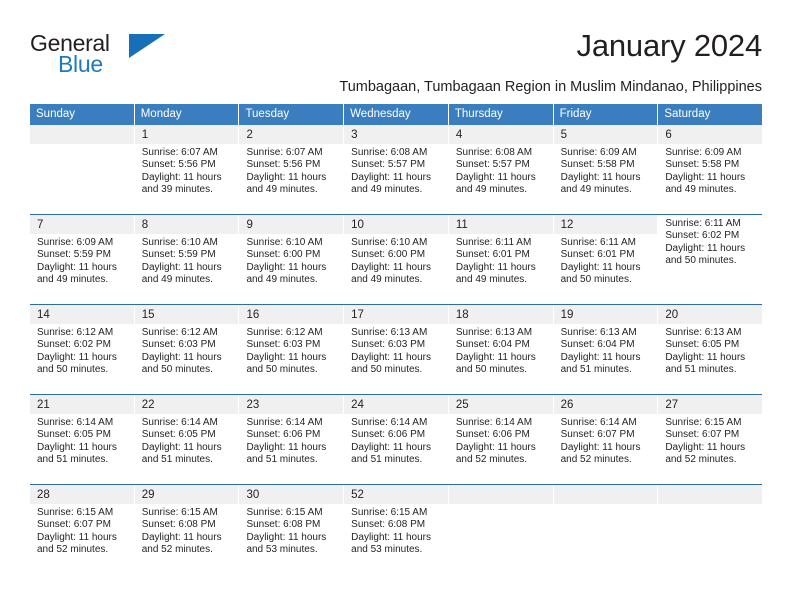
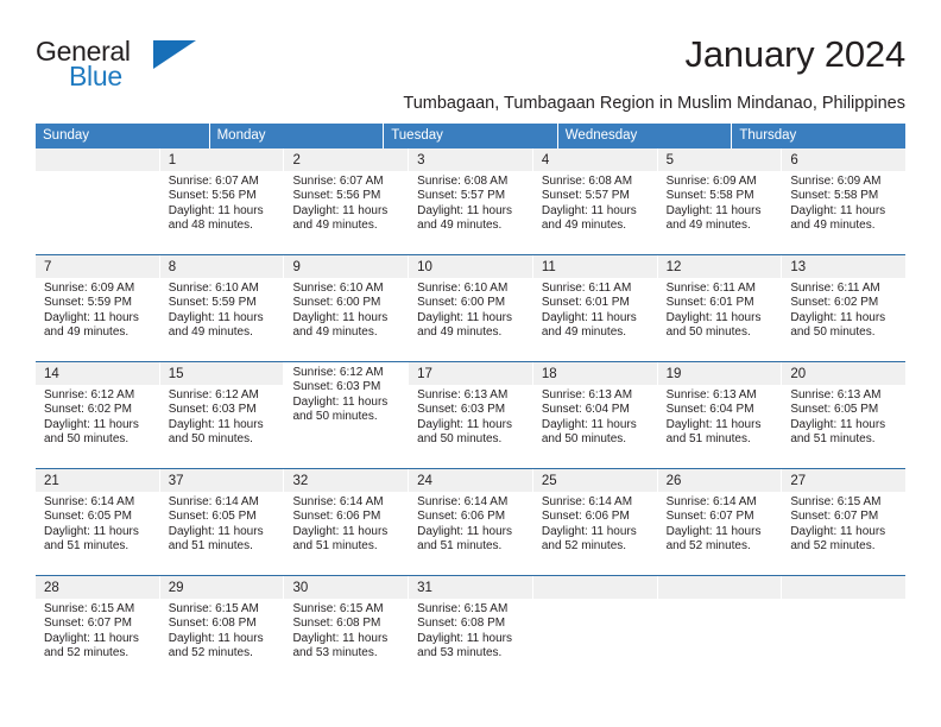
  General
  Blue
  January 2024
  Tumbagaan, Tumbagaan Region in Muslim Mindanao, Philippines
  Sunday
  Monday
  Tuesday
  Wednesday
  Thursday
- Friday
- Saturday
  1
  Sunrise: 6:07 AM
  Sunset: 5:56 PM
  Daylight: 11 hours
- and 39 minutes.
+ and 48 minutes.
  2
  Sunrise: 6:07 AM
  Sunset: 5:56 PM
  Daylight: 11 hours
  and 49 minutes.
  3
  Sunrise: 6:08 AM
  Sunset: 5:57 PM
  Daylight: 11 hours
  and 49 minutes.
  4
  Sunrise: 6:08 AM
  Sunset: 5:57 PM
  Daylight: 11 hours
  and 49 minutes.
  5
  Sunrise: 6:09 AM
  Sunset: 5:58 PM
  Daylight: 11 hours
  and 49 minutes.
  6
  Sunrise: 6:09 AM
  Sunset: 5:58 PM
  Daylight: 11 hours
  and 49 minutes.
  7
  Sunrise: 6:09 AM
  Sunset: 5:59 PM
  Daylight: 11 hours
  and 49 minutes.
  8
  Sunrise: 6:10 AM
  Sunset: 5:59 PM
  Daylight: 11 hours
  and 49 minutes.
  9
  Sunrise: 6:10 AM
  Sunset: 6:00 PM
  Daylight: 11 hours
  and 49 minutes.
  10
  Sunrise: 6:10 AM
  Sunset: 6:00 PM
  Daylight: 11 hours
  and 49 minutes.
  11
  Sunrise: 6:11 AM
  Sunset: 6:01 PM
  Daylight: 11 hours
  and 49 minutes.
  12
  Sunrise: 6:11 AM
  Sunset: 6:01 PM
  Daylight: 11 hours
  and 50 minutes.
+ 13
  Sunrise: 6:11 AM
  Sunset: 6:02 PM
  Daylight: 11 hours
  and 50 minutes.
  14
  Sunrise: 6:12 AM
  Sunset: 6:02 PM
  Daylight: 11 hours
  and 50 minutes.
  15
  Sunrise: 6:12 AM
  Sunset: 6:03 PM
  Daylight: 11 hours
  and 50 minutes.
- 16
  Sunrise: 6:12 AM
  Sunset: 6:03 PM
  Daylight: 11 hours
  and 50 minutes.
  17
  Sunrise: 6:13 AM
  Sunset: 6:03 PM
  Daylight: 11 hours
  and 50 minutes.
  18
  Sunrise: 6:13 AM
  Sunset: 6:04 PM
  Daylight: 11 hours
  and 50 minutes.
  19
  Sunrise: 6:13 AM
  Sunset: 6:04 PM
  Daylight: 11 hours
  and 51 minutes.
  20
  Sunrise: 6:13 AM
  Sunset: 6:05 PM
  Daylight: 11 hours
  and 51 minutes.
  21
  Sunrise: 6:14 AM
  Sunset: 6:05 PM
  Daylight: 11 hours
  and 51 minutes.
- 22
+ 37
  Sunrise: 6:14 AM
  Sunset: 6:05 PM
  Daylight: 11 hours
  and 51 minutes.
- 23
+ 32
  Sunrise: 6:14 AM
  Sunset: 6:06 PM
  Daylight: 11 hours
  and 51 minutes.
  24
  Sunrise: 6:14 AM
  Sunset: 6:06 PM
  Daylight: 11 hours
  and 51 minutes.
  25
  Sunrise: 6:14 AM
  Sunset: 6:06 PM
  Daylight: 11 hours
  and 52 minutes.
  26
  Sunrise: 6:14 AM
  Sunset: 6:07 PM
  Daylight: 11 hours
  and 52 minutes.
  27
  Sunrise: 6:15 AM
  Sunset: 6:07 PM
  Daylight: 11 hours
  and 52 minutes.
  28
  Sunrise: 6:15 AM
  Sunset: 6:07 PM
  Daylight: 11 hours
  and 52 minutes.
  29
  Sunrise: 6:15 AM
  Sunset: 6:08 PM
  Daylight: 11 hours
  and 52 minutes.
  30
  Sunrise: 6:15 AM
  Sunset: 6:08 PM
  Daylight: 11 hours
  and 53 minutes.
- 52
+ 31
  Sunrise: 6:15 AM
  Sunset: 6:08 PM
  Daylight: 11 hours
  and 53 minutes.
